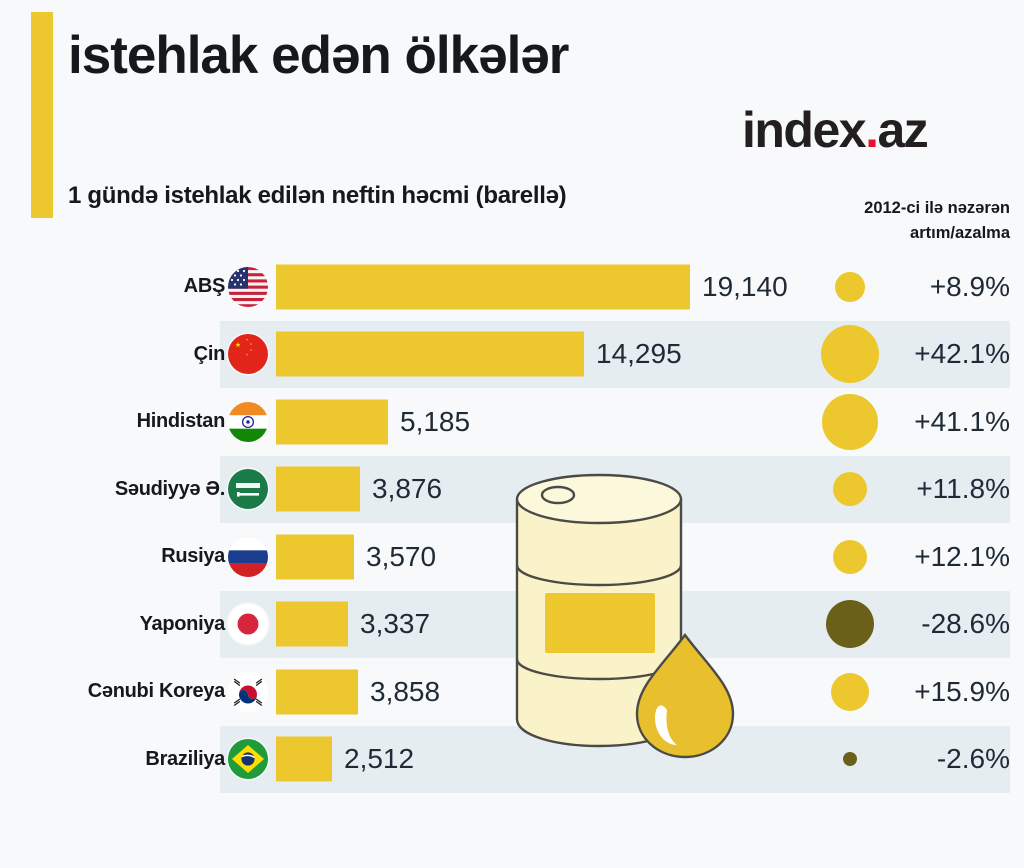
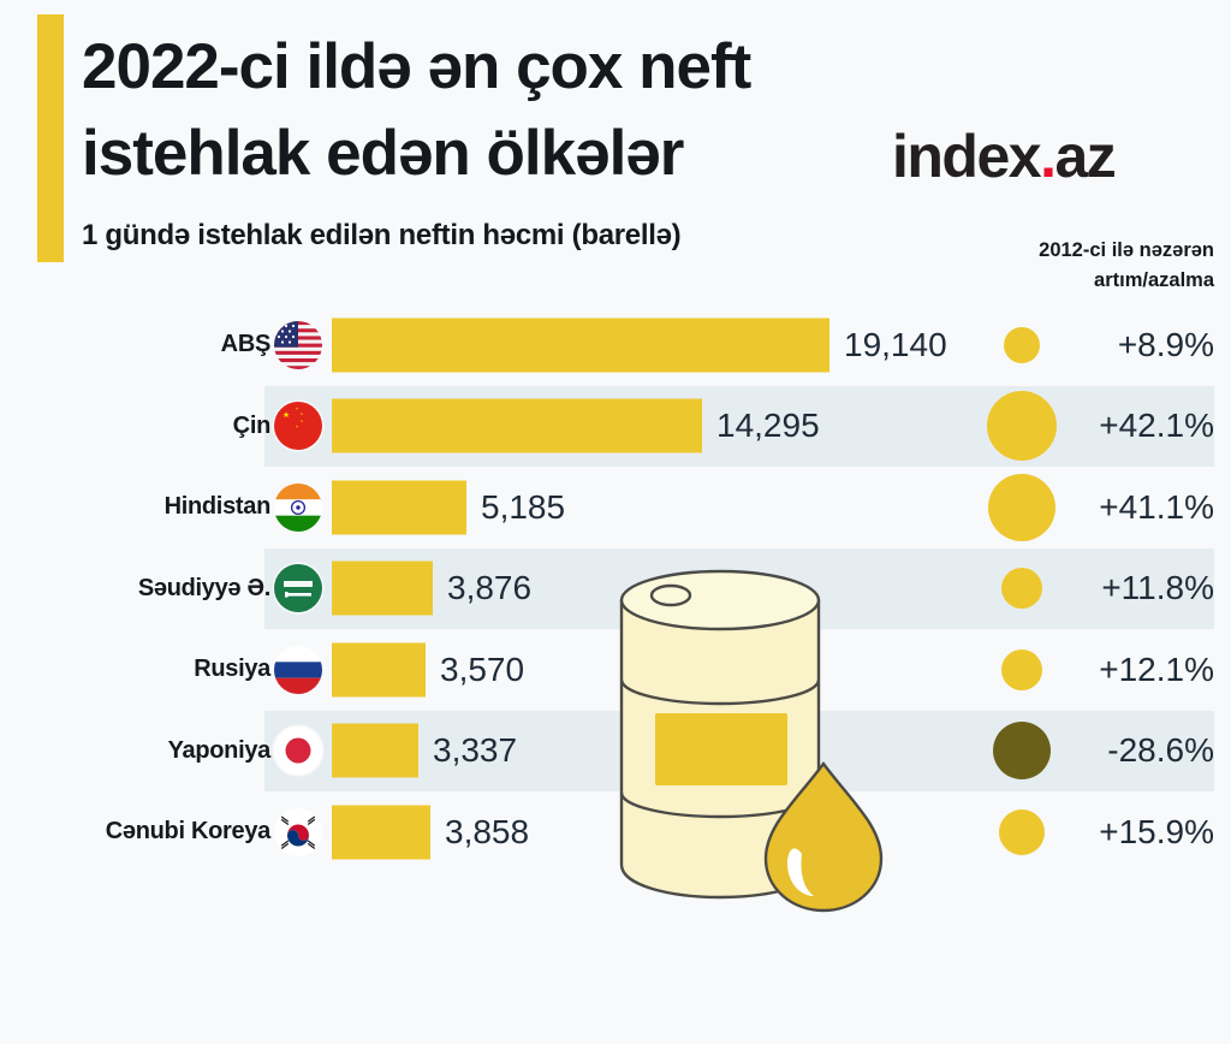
+ 2022-ci ildə ən çox neft
  istehlak edən ölkələr
  1 gündə istehlak edilən neftin həcmi (barellə)
  index.az
  2012-ci ilə nəzərən
  artım/azalma
  ABŞ
  19,140
  +8.9%
  Çin
  14,295
  +42.1%
  Hindistan
  5,185
  +41.1%
  Səudiyyə Ə.
  3,876
  +11.8%
  Rusiya
  3,570
  +12.1%
  Yaponiya
  3,337
  -28.6%
  Cənubi Koreya
  3,858
  +15.9%
- Braziliya
- 2,512
- -2.6%
